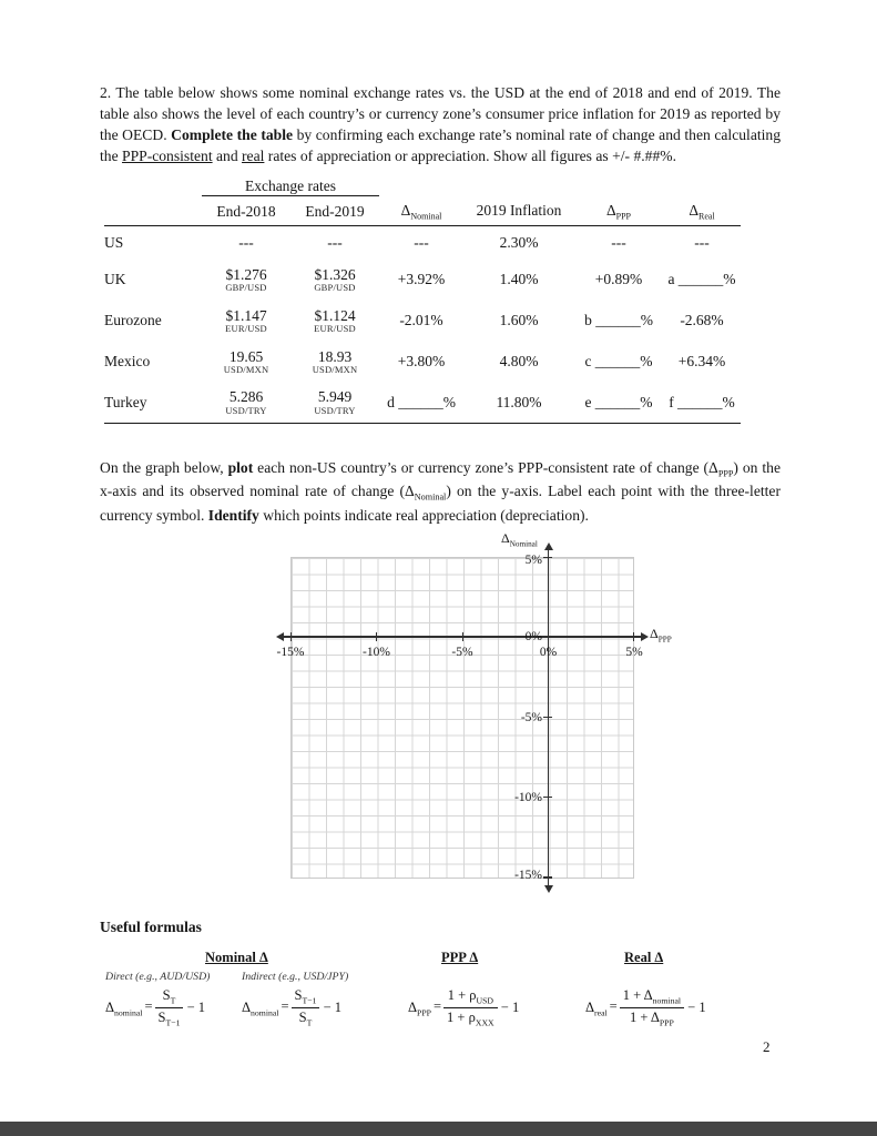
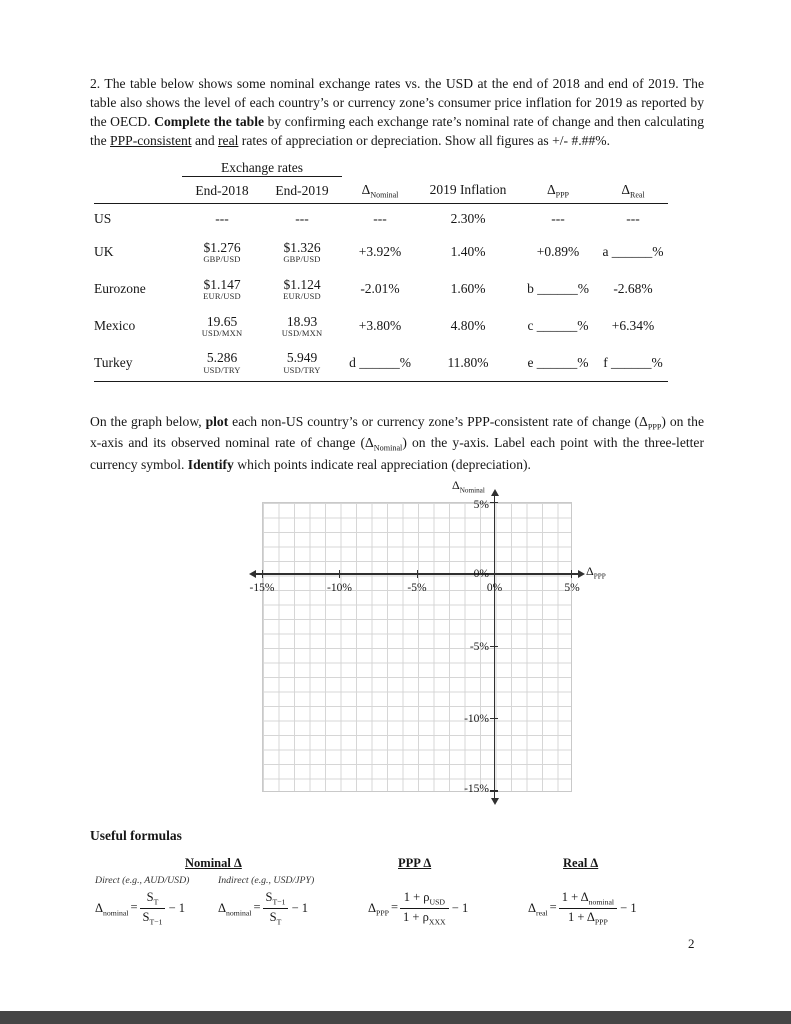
- 2. The table below shows some nominal exchange rates vs. the USD at the end of 2018 and end of 2019. The table also shows the level of each country’s or currency zone’s consumer price inflation for 2019 as reported by the OECD. Complete the table by confirming each exchange rate’s nominal rate of change and then calculating the PPP-consistent and real rates of appreciation or appreciation. Show all figures as +/- #.##%.
+ 2. The table below shows some nominal exchange rates vs. the USD at the end of 2018 and end of 2019. The table also shows the level of each country’s or currency zone’s consumer price inflation for 2019 as reported by the OECD. Complete the table by confirming each exchange rate’s nominal rate of change and then calculating the PPP-consistent and real rates of appreciation or depreciation. Show all figures as +/- #.##%.
  	Exchange rates
  	End-2018	End-2019	ΔNominal	2019 Inflation	ΔPPP	ΔReal
  US	---	---	---	2.30%	---	---
  UK	$1.276GBP/USD	$1.326GBP/USD	+3.92%	1.40%	+0.89%	a ______%
  Eurozone	$1.147EUR/USD	$1.124EUR/USD	-2.01%	1.60%	b ______%	-2.68%
  Mexico	19.65USD/MXN	18.93USD/MXN	+3.80%	4.80%	c ______%	+6.34%
  Turkey	5.286USD/TRY	5.949USD/TRY	d ______%	11.80%	e ______%	f ______%
  On the graph below, plot each non-US country’s or currency zone’s PPP-consistent rate of change (ΔPPP) on the x-axis and its observed nominal rate of change (ΔNominal) on the y-axis. Label each point with the three-letter currency symbol. Identify which points indicate real appreciation (depreciation).
  -15%
  -10%
  -5%
  0%
  5%
  5%
  0%
  -5%
  -10%
  -15%
  ΔPPP
  ΔNominal
  Useful formulas
  Nominal Δ
  PPP Δ
  Real Δ
  Direct (e.g., AUD/USD)
  Indirect (e.g., USD/JPY)
  Δnominal=
  ST
  ST−1
  − 1
  Δnominal=
  ST−1
  ST
  − 1
  ΔPPP=
  1 + ρUSD
  1 + ρXXX
  − 1
  Δreal=
  1 + Δnominal
  1 + ΔPPP
  − 1
  2
